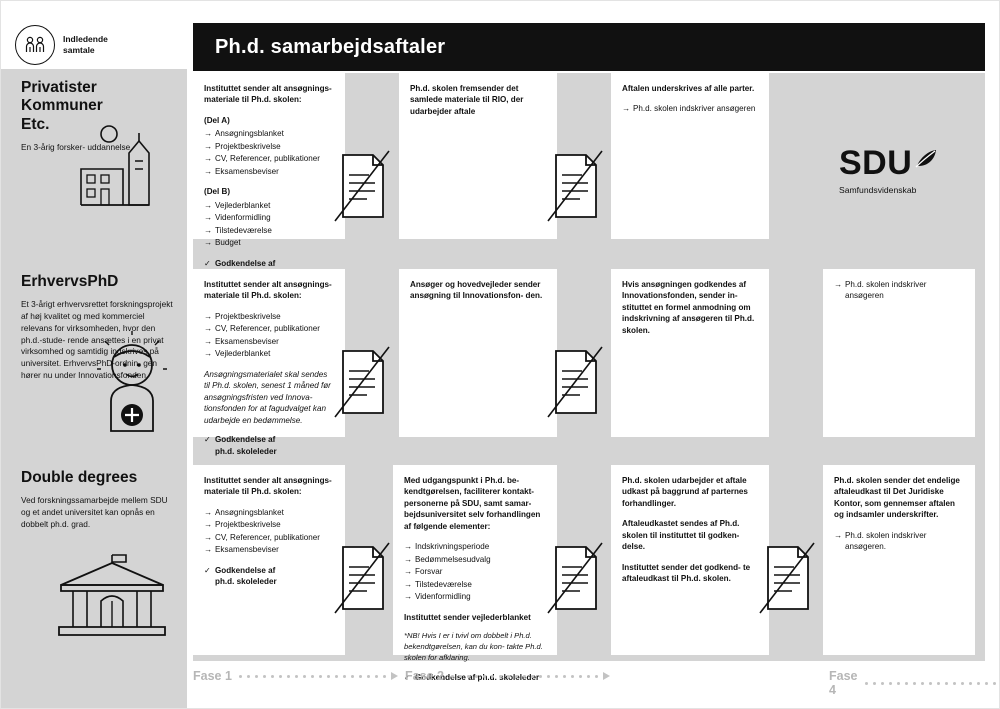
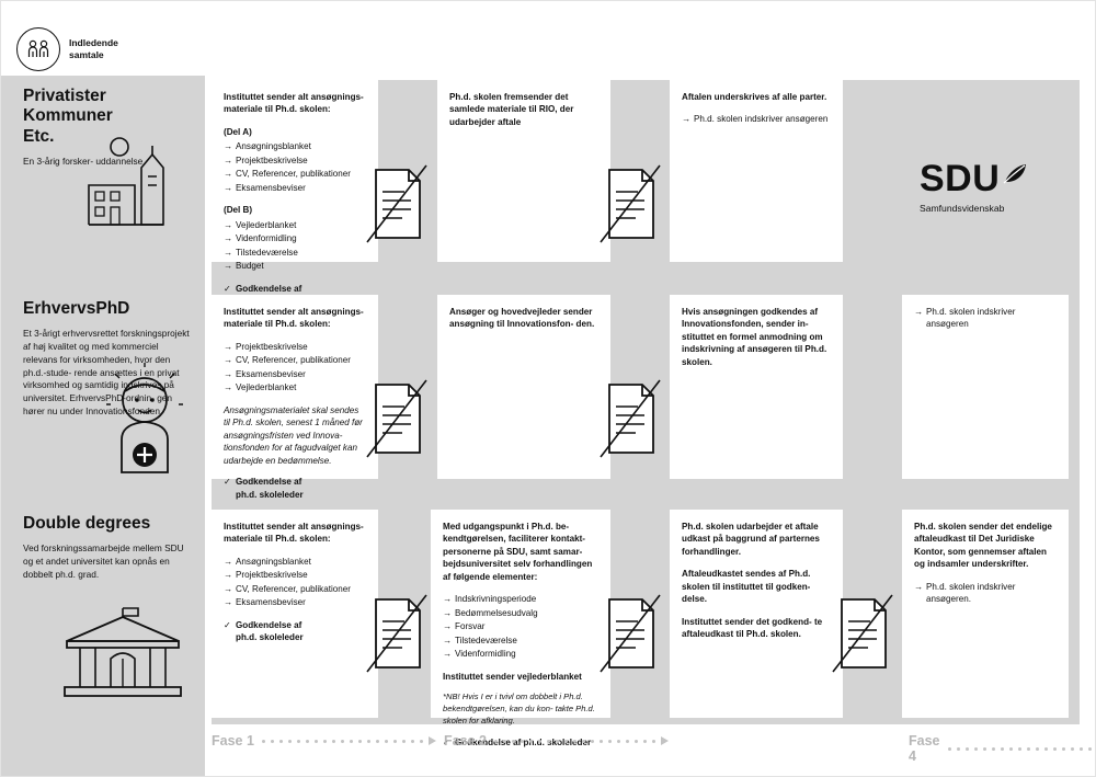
  Indledende
  samtale
- Ph.d. samarbejdsaftaler
  SDU
  Samfundsvidenskab
  Privatister
  Kommuner
  Etc.
  En 3-årig forsker- uddannelse
  ErhvervsPhD
  Et 3-årigt erhvervsrettet forskningsprojekt af høj kvalitet og med kommerciel relevans for virksomheden, hvor den ph.d.-stude- rende ansættes i en privat virksomhed og samtidig indes på universitet. ErhvervsPhD-ordnin- gen hører nu under Innovatiosfonden.
  Double degrees
  Ved forskningssamarbejde mellem SDU og et andet universitet kan opnås en dobbelt ph.d. grad.
  Instituttet sender alt ansøgnings- materiale til Ph.d. skolen:
  (Del A)
  Ansøgningsblanket
  Projektbeskrivelse
  CV, Referencer, publikationer
  Eksamensbeviser
  (Del B)
  Vejlederblanket
  Videnformidling
  Tilstedeværelse
  Budget
  Godkendelse af
  Ph.d. skolen fremsender det samlede materiale til RIO, der udarbejder aftale
  Aftalen underskrives af alle parter.
  Ph.d. skolen indskriver ansøgeren
  Instituttet sender alt ansøgnings- materiale til Ph.d. skolen:
  Projektbeskrivelse
  CV, Referencer, publikationer
  Eksamensbeviser
  Vejlederblanket
  Ansøgningsmaterialet skal sendes til Ph.d. skolen, senest 1 måned før ansøgningsfristen ved Innova- tionsfonden for at fagudvalget kan udarbejde en bedømmelse.
  Godkendelse af
  ph.d. skoleleder
  Ansøger og hovedvejleder sender ansøgning til Innovationsfon- den.
  Hvis ansøgningen godkendes af Innovationsfonden, sender in- stituttet en formel anmodning om indskrivning af ansøgeren til Ph.d. skolen.
  Ph.d. skolen indskriver ansøgeren
  Instituttet sender alt ansøgnings- materiale til Ph.d. skolen:
  Ansøgningsblanket
  Projektbeskrivelse
  CV, Referencer, publikationer
  Eksamensbeviser
  Godkendelse af
  ph.d. skoleleder
  Med udgangspunkt i Ph.d. be- kendtgørelsen, faciliterer kontakt- personerne på SDU, samt samar- bejdsuniversitet selv forhandlingen af følgende elementer:
  Indskrivningsperiode
  Bedømmelsesudvalg
  Forsvar
  Tilstedeværelse
  Videnformidling
  Instituttet sender vejlederblanket
  *NB! Hvis I er i tvivl om dobbelt i Ph.d. bekendtgørelsen, kan du kon- takte Ph.d. skolen for afklaring.
  Godkendle af p..kolldr
  Ph.d. skolen udarbejder et aftale udkast på baggrund af parternes forhandlinger.
  Aftaleudkastet sendes af Ph.d. skolen til instituttet til godken- delse.
  Instituttet sender det godkend- te aftaleudkast til Ph.d. skolen.
  Ph.d. skolen sender det endelige aftaleudkast til Det Juridiske Kontor, som gennemser aftalen og indsamler underskrifter.
  Ph.d. skolen indskriver ansøgeren.
  Fase 1
  Fase 2
  Fase 4
